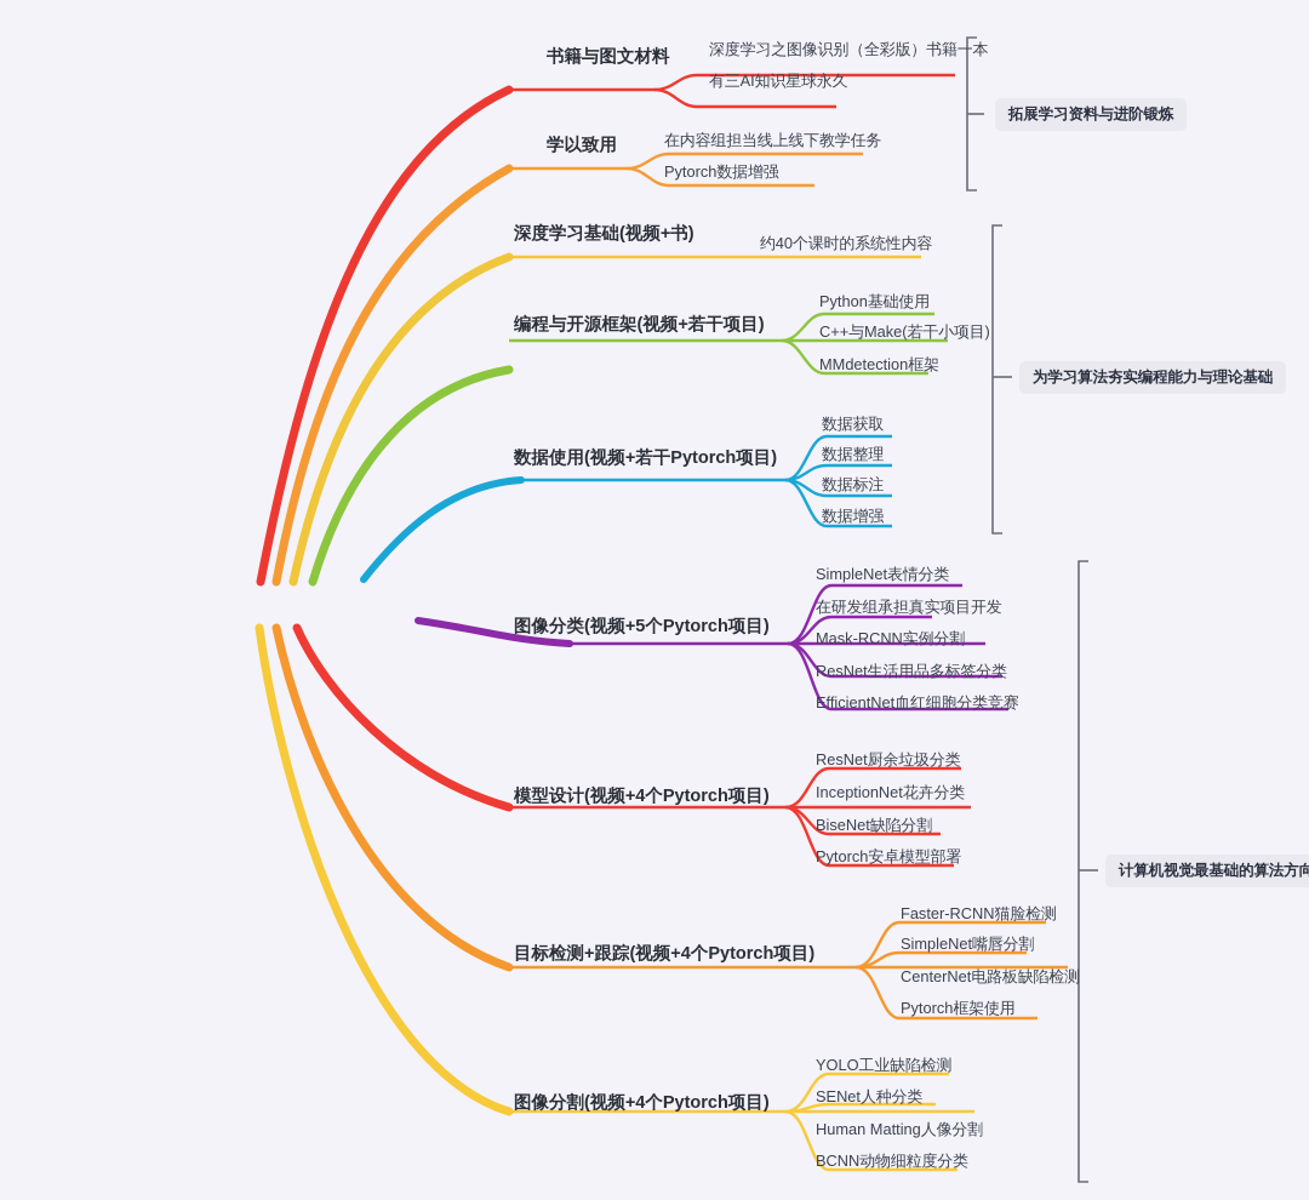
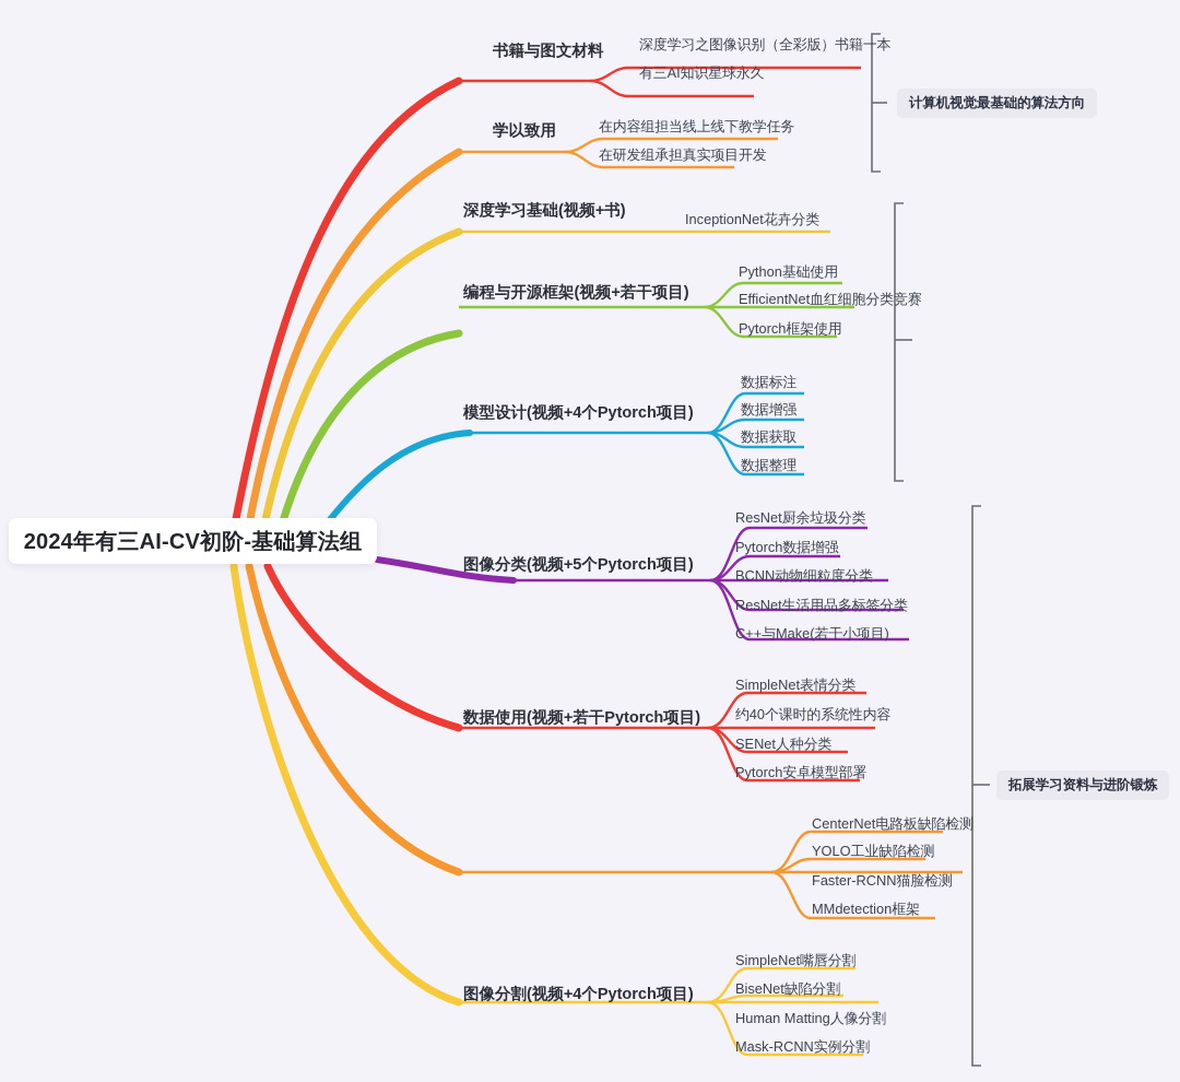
+ 2024年有三AI-CV初阶-基础算法组
  书籍与图文材料
  学以致用
  深度学习基础(视频+书)
  编程与开源框架(视频+若干项目)
- 数据使用(视频+若干Pytorch项目)
+ 模型设计(视频+4个Pytorch项目)
  图像分类(视频+5个Pytorch项目)
- 模型设计(视频+4个Pytorch项目)
+ 数据使用(视频+若干Pytorch项目)
- 目标检测+跟踪(视频+4个Pytorch项目)
  图像分割(视频+4个Pytorch项目)
  深度学习之图像识别（全彩版）书籍一本
  有三AI知识星球永久
  在内容组担当线上线下教学任务
- Pytorch数据增强
+ 在研发组承担真实项目开发
- 约40个课时的系统性内容
+ InceptionNet花卉分类
  Python基础使用
- C++与Make(若干小项目)
+ EfficientNet血红细胞分类竞赛
- MMdetection框架
+ Pytorch框架使用
- 数据获取
+ 数据标注
- 数据整理
+ 数据增强
- 数据标注
+ 数据获取
- 数据增强
+ 数据整理
- SimpleNet表情分类
+ ResNet厨余垃圾分类
- 在研发组承担真实项目开发
+ Pytorch数据增强
- Mask-RCNN实例分割
+ BCNN动物细粒度分类
  ResNet生活用品多标签分类
- EfficientNet血红细胞分类竞赛
+ C++与Make(若干小项目)
- ResNet厨余垃圾分类
+ SimpleNet表情分类
- InceptionNet花卉分类
+ 约40个课时的系统性内容
- BiseNet缺陷分割
+ SENet人种分类
  Pytorch安卓模型部署
- Faster-RCNN猫脸检测
+ CenterNet电路板缺陷检测
- SimpleNet嘴唇分割
+ YOLO工业缺陷检测
- CenterNet电路板缺陷检测
+ Faster-RCNN猫脸检测
- Pytorch框架使用
+ MMdetection框架
- YOLO工业缺陷检测
+ SimpleNet嘴唇分割
- SENet人种分类
+ BiseNet缺陷分割
  Human Matting人像分割
- BCNN动物细粒度分类
+ Mask-RCNN实例分割
- 拓展学习资料与进阶锻炼
+ 计算机视觉最基础的算法方向
- 为学习算法夯实编程能力与理论基础
- 计算机视觉最基础的算法方向
+ 拓展学习资料与进阶锻炼
